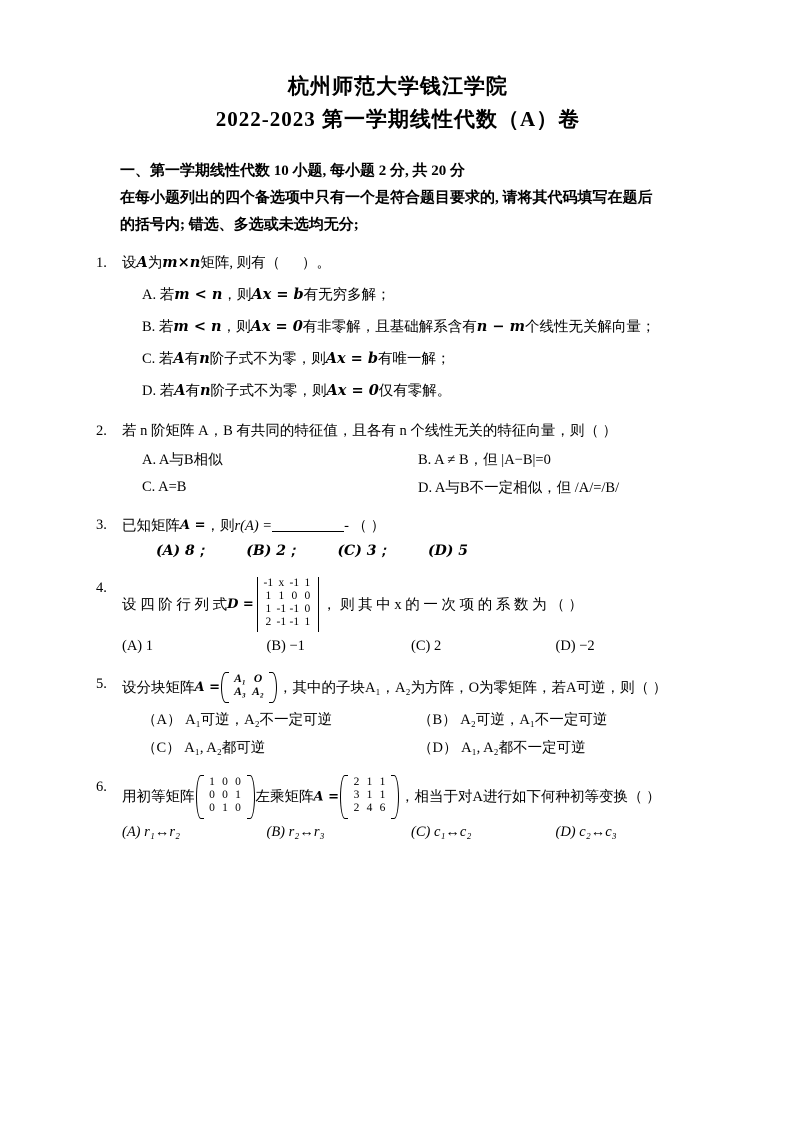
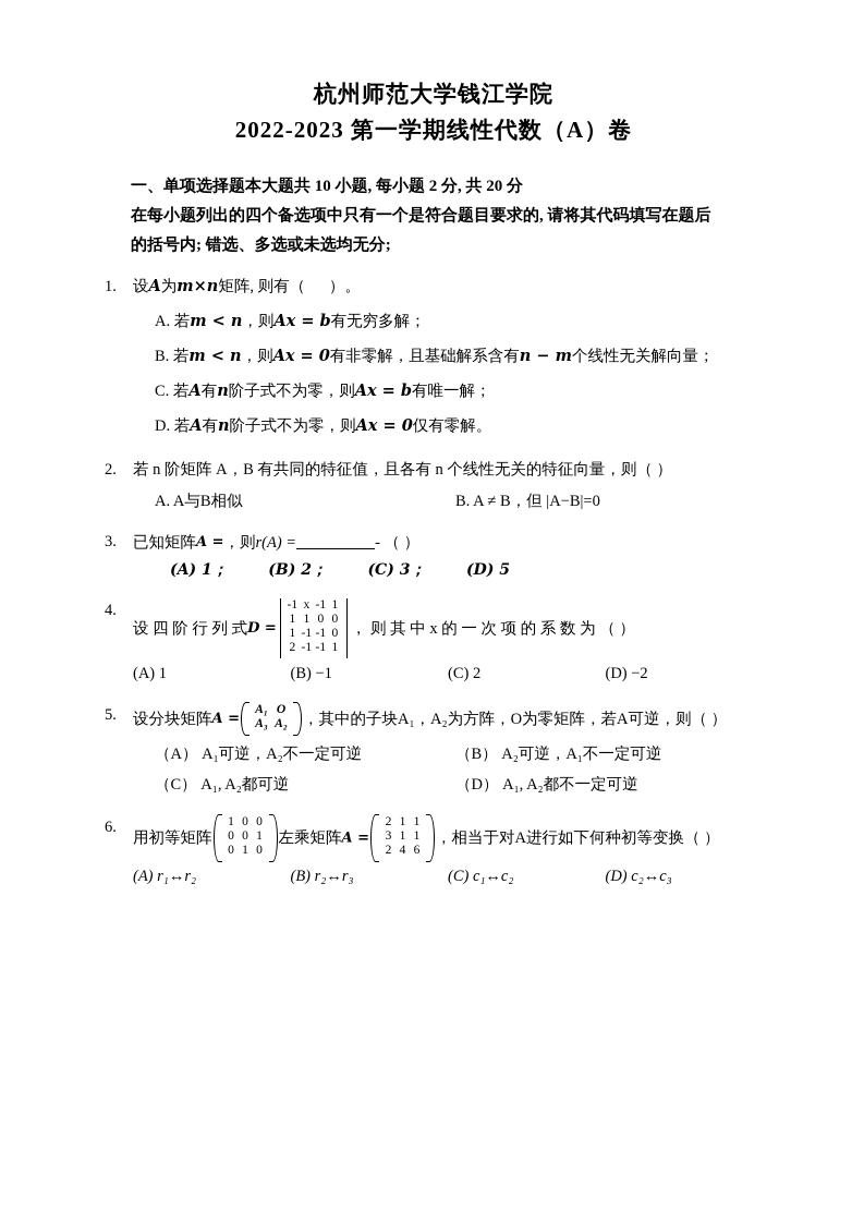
  杭州师范大学钱江学院
  2022-2023 第一学期线性代数（A）卷
- 一、第一学期线性代数 10 小题, 每小题 2 分, 共 20 分
+ 一、单项选择题本大题共 10 小题, 每小题 2 分, 共 20 分
  在每小题列出的四个备选项中只有一个是符合题目要求的, 请将其代码填写在题后
  的括号内; 错选、多选或未选均无分;
  1.
  设A为m×n矩阵, 则有（ ）。
  A. 若m < n，则Ax = b有无穷多解；
  B. 若m < n，则Ax = 0有非零解，且基础解系含有n − m个线性无关解向量；
  C. 若A有n阶子式不为零，则Ax = b有唯一解；
  D. 若A有n阶子式不为零，则Ax = 0仅有零解。
  2.
  若 n 阶矩阵 A，B 有共同的特征值，且各有 n 个线性无关的特征向量，则（ ）
  A. A与B相似
  B. A ≠ B，但 |A−B|=0
- C. A=B
- D. A与B不一定相似，但 /A/=/B/
  3.
  已知矩阵
  A =
  ，则
  r(A) =
  - （ ）
- (A) 8； (B) 2； (C) 3； (D) 5
+ (A) 1； (B) 2； (C) 3； (D) 5
  4.
  设 四 阶 行 列 式
  D =
  -1 x -1 1
  1 1 0 0
  1 -1 -1 0
  2 -1 -1 1
  ， 则 其 中 x 的 一 次 项 的 系 数 为 （ ）
  (A) 1
  (B) −1
  (C) 2
  (D) −2
  5.
  设分块矩阵
  A =
  A₁ O
  A₃ A₂
  ，其中的子块A₁，A₂为方阵，O为零矩阵，若A可逆，则（ ）
  （A） A₁可逆，A₂不一定可逆
  （B） A₂可逆，A₁不一定可逆
  （C） A₁, A₂都可逆
  （D） A₁, A₂都不一定可逆
  6.
  用初等矩阵
  1 0 0
  0 0 1
  0 1 0
  左乘矩阵
  A =
  2 1 1
  3 1 1
  2 4 6
  ，相当于对A进行如下何种初等变换（ ）
  (A) r₁↔r₂
  (B) r₂↔r₃
  (C) c₁↔c₂
  (D) c₂↔c₃
